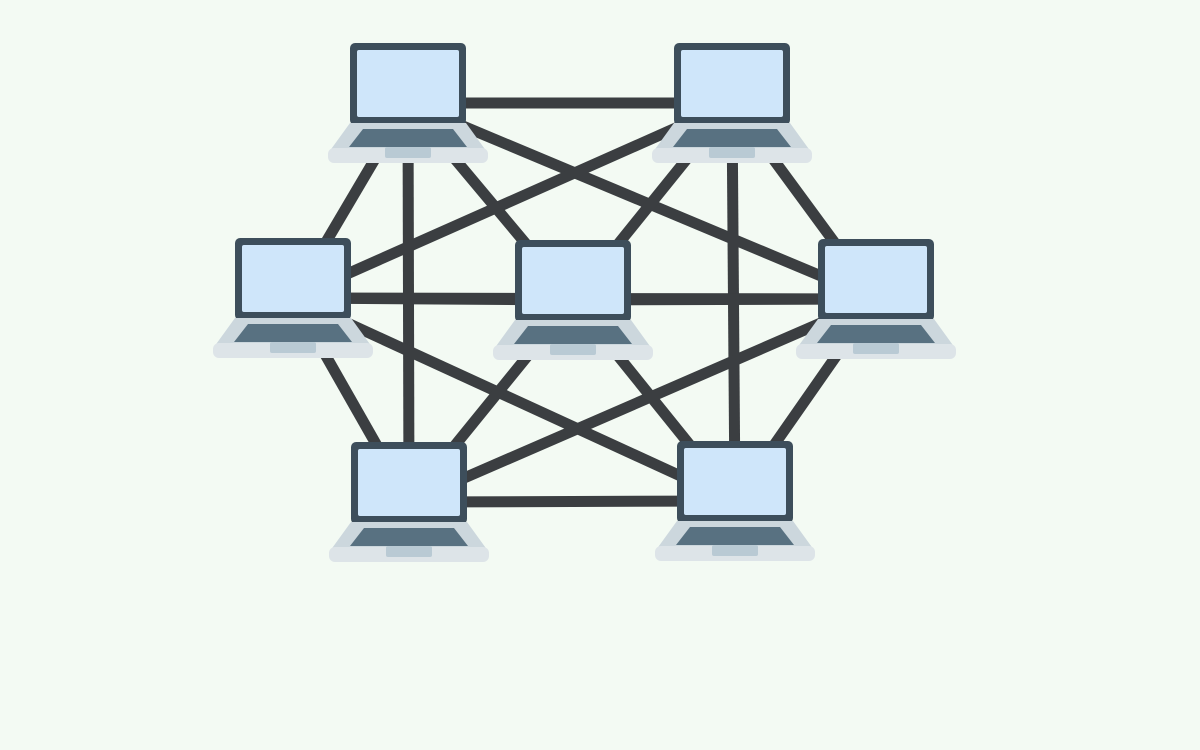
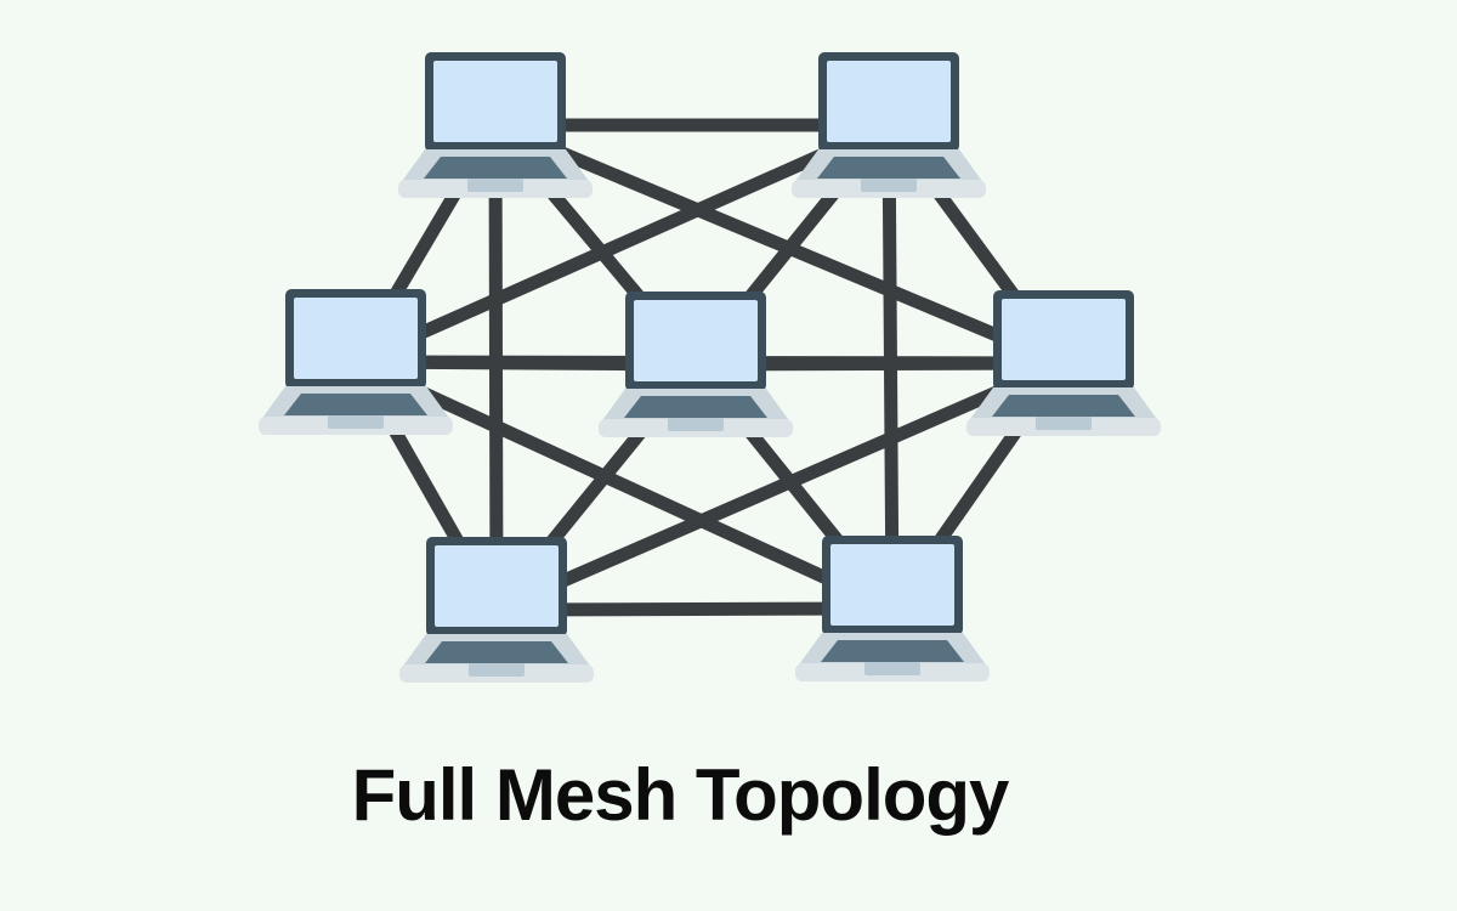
+ Full Mesh Topology
